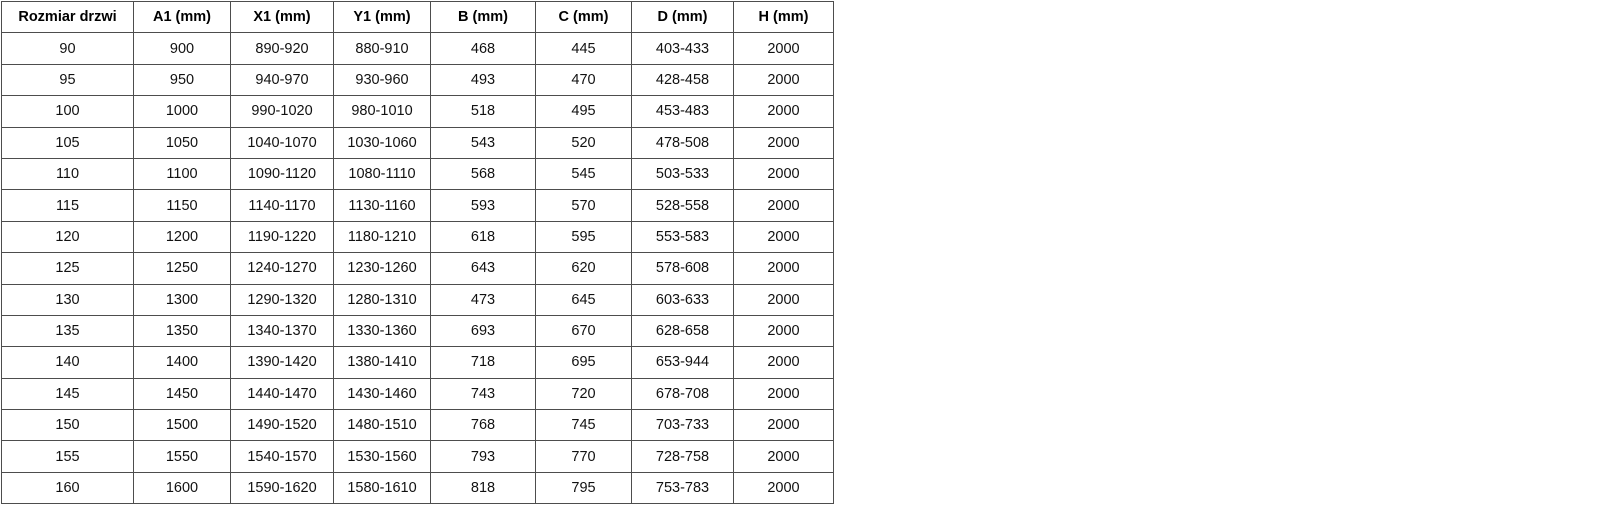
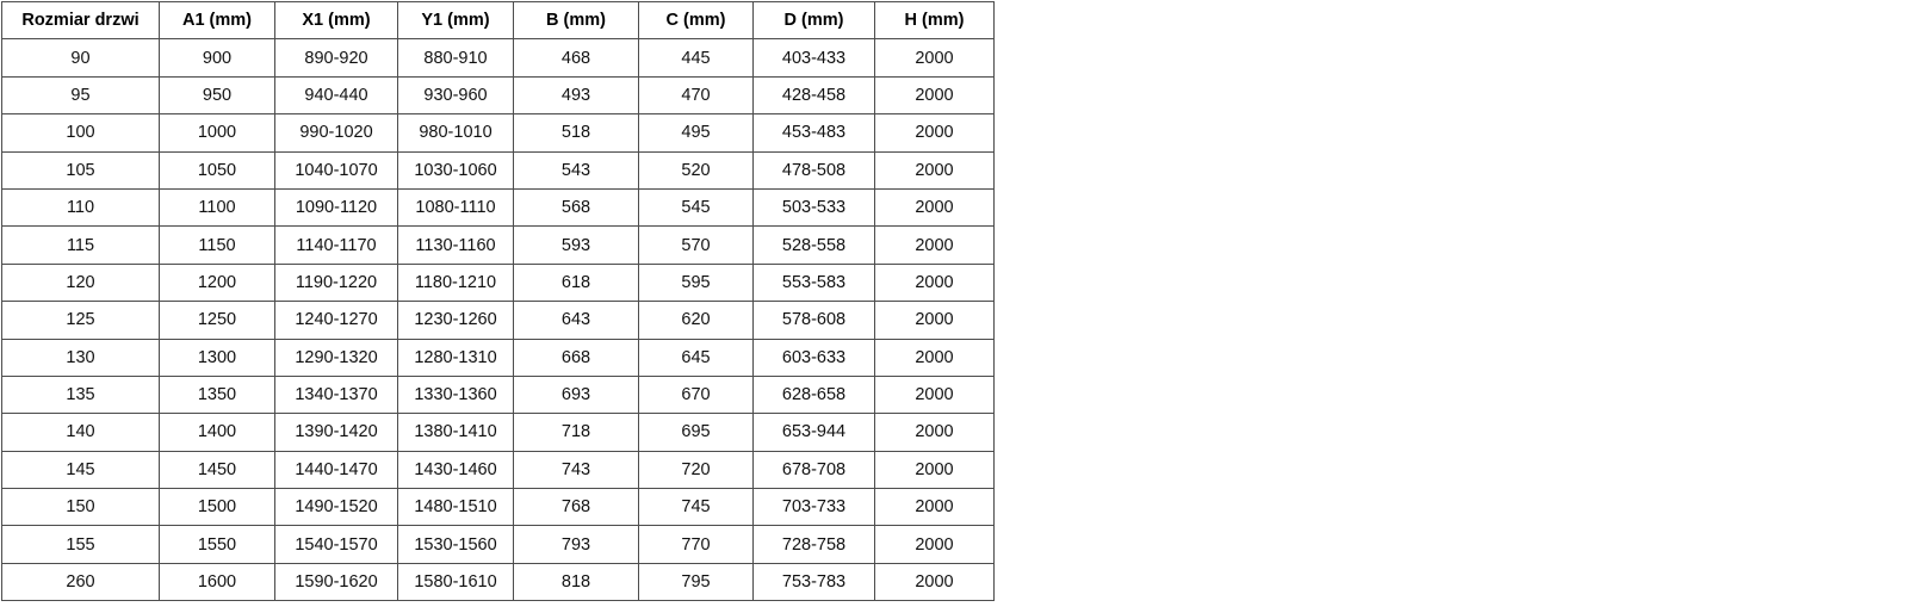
  Rozmiar drzwi	A1 (mm)	X1 (mm)	Y1 (mm)	B (mm)	C (mm)	D (mm)	H (mm)
  90	900	890-920	880-910	468	445	403-433	2000
- 95	950	940-970	930-960	493	470	428-458	2000
+ 95	950	940-440	930-960	493	470	428-458	2000
  100	1000	990-1020	980-1010	518	495	453-483	2000
  105	1050	1040-1070	1030-1060	543	520	478-508	2000
  110	1100	1090-1120	1080-1110	568	545	503-533	2000
  115	1150	1140-1170	1130-1160	593	570	528-558	2000
  120	1200	1190-1220	1180-1210	618	595	553-583	2000
  125	1250	1240-1270	1230-1260	643	620	578-608	2000
- 130	1300	1290-1320	1280-1310	473	645	603-633	2000
+ 130	1300	1290-1320	1280-1310	668	645	603-633	2000
  135	1350	1340-1370	1330-1360	693	670	628-658	2000
  140	1400	1390-1420	1380-1410	718	695	653-944	2000
  145	1450	1440-1470	1430-1460	743	720	678-708	2000
  150	1500	1490-1520	1480-1510	768	745	703-733	2000
  155	1550	1540-1570	1530-1560	793	770	728-758	2000
- 160	1600	1590-1620	1580-1610	818	795	753-783	2000
+ 260	1600	1590-1620	1580-1610	818	795	753-783	2000
